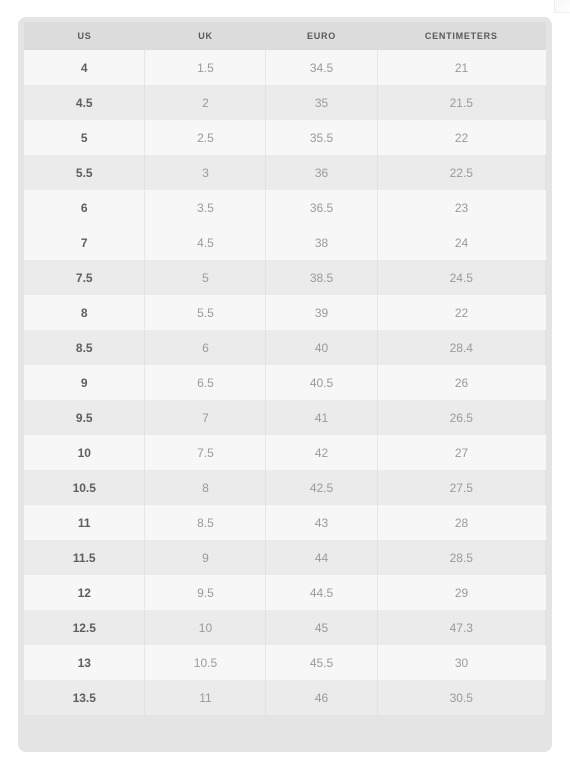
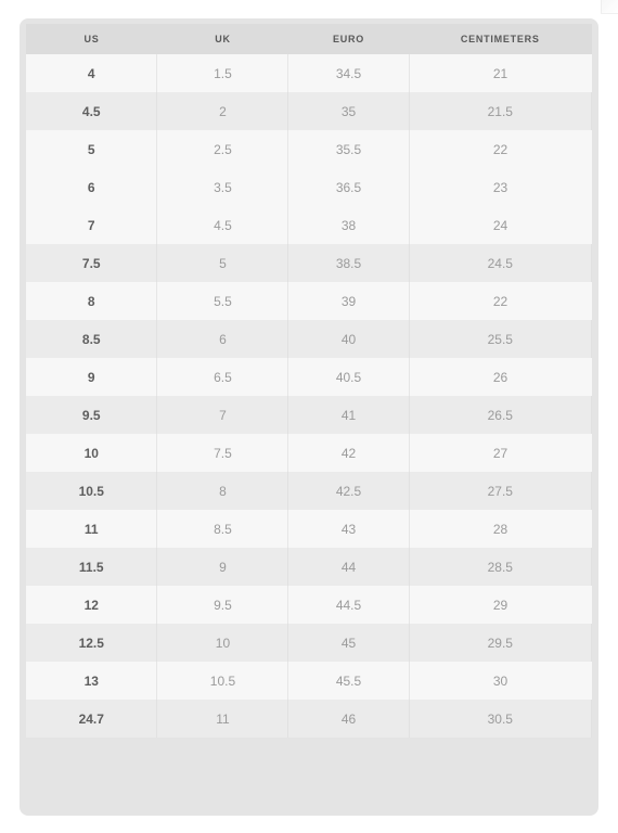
  US	UK	EURO	CENTIMETERS
  4	1.5	34.5	21
  4.5	2	35	21.5
  5	2.5	35.5	22
- 5.5	3	36	22.5
  6	3.5	36.5	23
  7	4.5	38	24
  7.5	5	38.5	24.5
  8	5.5	39	22
- 8.5	6	40	28.4
+ 8.5	6	40	25.5
  9	6.5	40.5	26
  9.5	7	41	26.5
  10	7.5	42	27
  10.5	8	42.5	27.5
  11	8.5	43	28
  11.5	9	44	28.5
  12	9.5	44.5	29
- 12.5	10	45	47.3
+ 12.5	10	45	29.5
  13	10.5	45.5	30
- 13.5	11	46	30.5
+ 24.7	11	46	30.5
